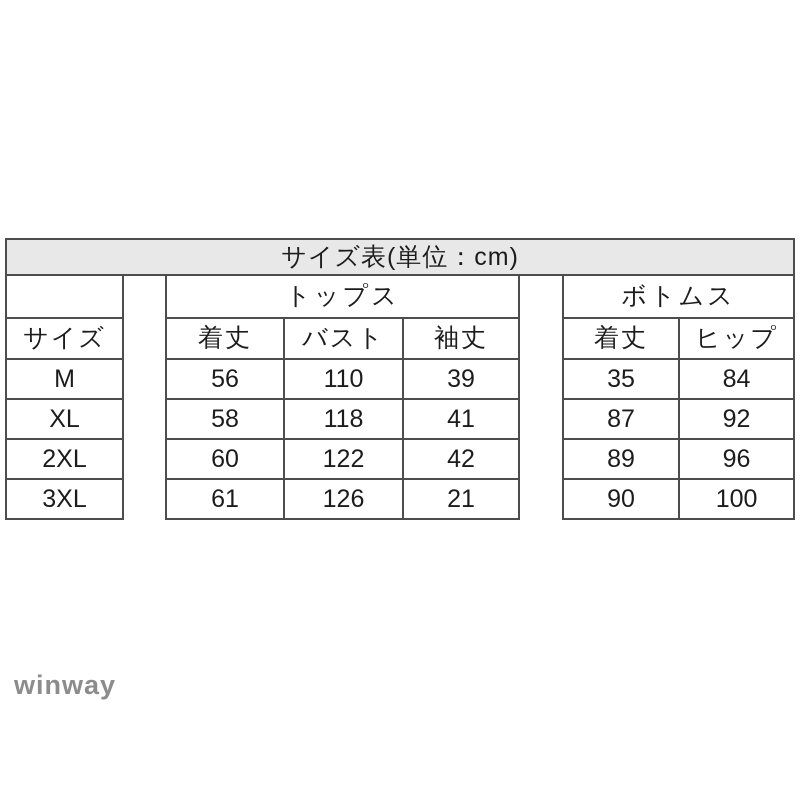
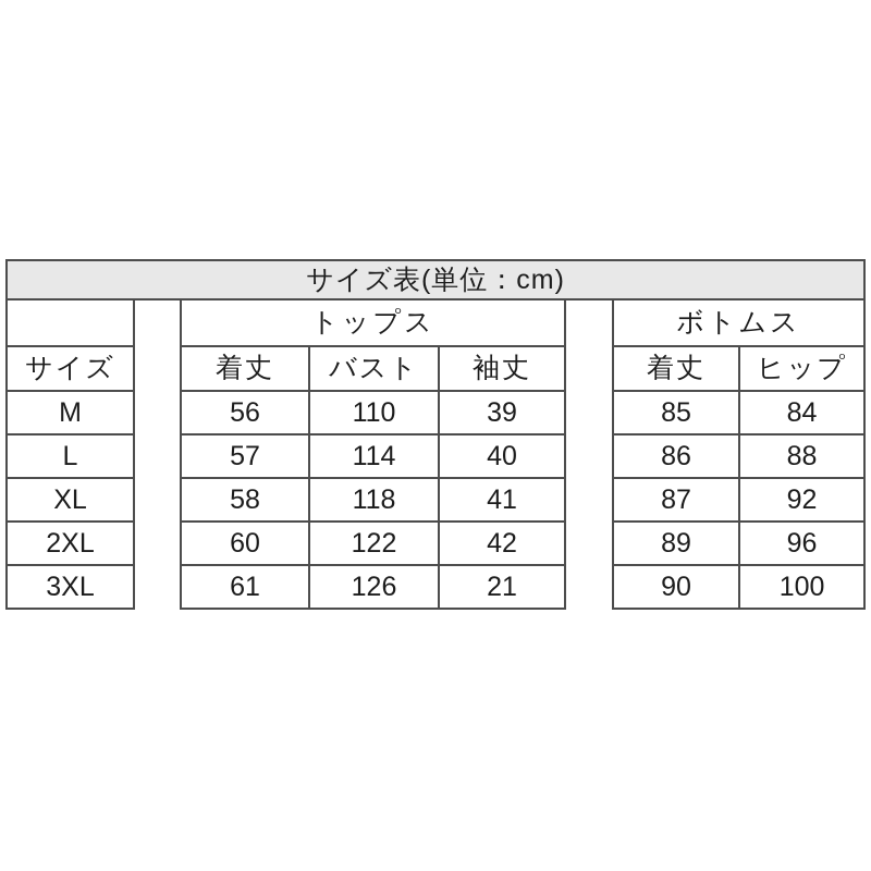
  サイズ表(単位：cm)
  		トップス		ボトムス
  サイズ		着丈	バスト	袖丈		着丈	ヒップ
- M		56	110	39		35	84
+ M		56	110	39		85	84
+ L		57	114	40		86	88
  XL		58	118	41		87	92
  2XL		60	122	42		89	96
  3XL		61	126	21		90	100
- winway
